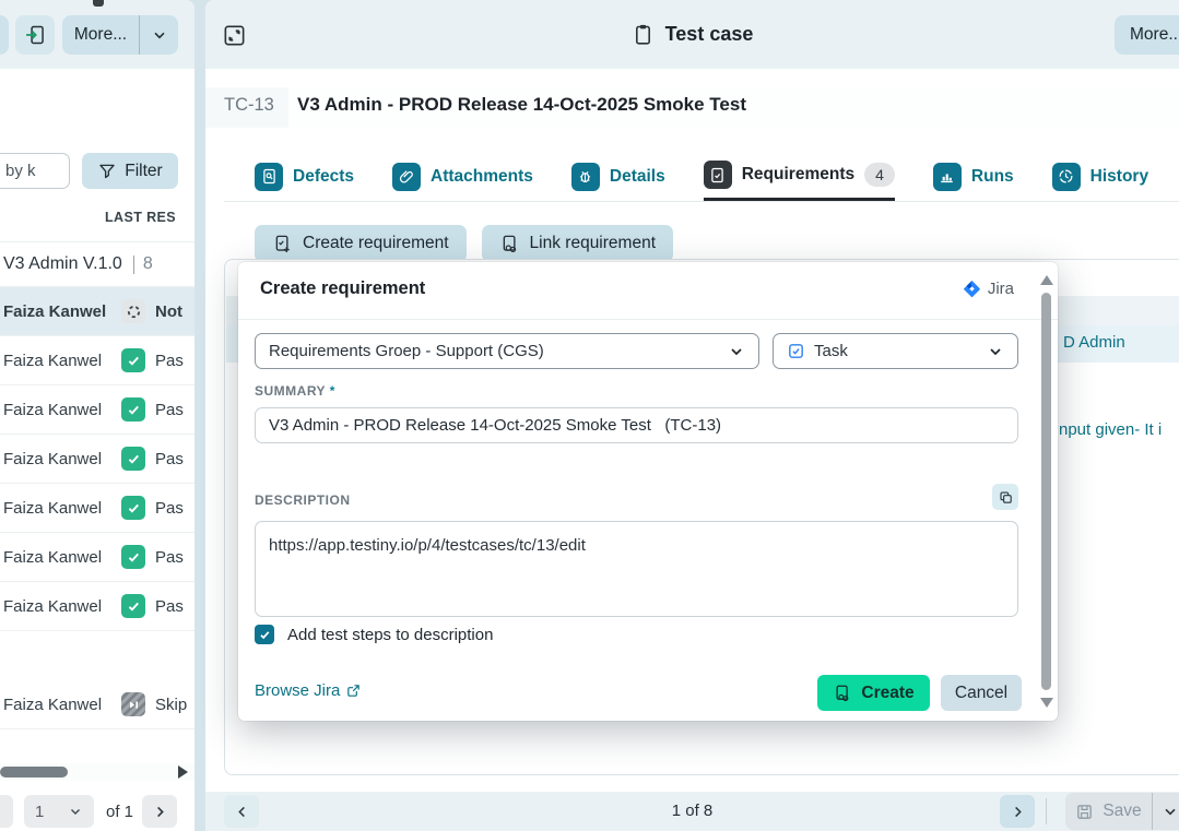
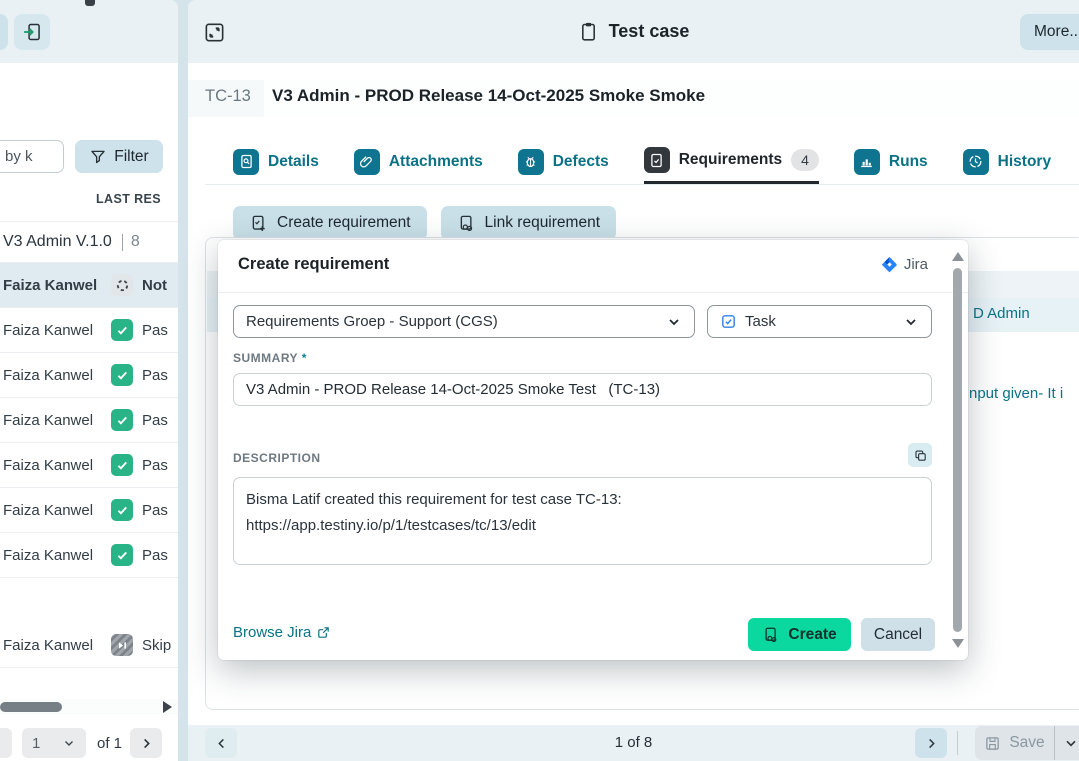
- More...
  by k
  Filter
  LAST RES
  V3 Admin V.1.0
  8
  Faiza Kanwel
  Not
  Faiza Kanwel
  Pas
  Faiza Kanwel
  Pas
  Faiza Kanwel
  Pas
  Faiza Kanwel
  Pas
  Faiza Kanwel
  Pas
  Faiza Kanwel
  Pas
  Faiza Kanwel
  Skip
  1
  of 1
  Test case
  More..
  TC-13
- V3 Admin - PROD Release 14-Oct-2025 Smoke Test
+ V3 Admin - PROD Release 14-Oct-2025 Smoke Smoke
- Defects
+ Details
  Attachments
- Details
+ Defects
  Requirements
  4
  Runs
  History
  Create requirement
  Link requirement
  D Admin
  nput given- It i
  1 of 8
  Save
  Create requirement
  Jira
  Requirements Groep - Support (CGS)
  Task
  SUMMARY *
  V3 Admin - PROD Release 14-Oct-2025 Smoke Test (TC-13)
  DESCRIPTION
+ Bisma Latif created this requirement for test case TC-13:
- https://app.testiny.io/p/4/testcases/tc/13/edit
+ https://app.testiny.io/p/1/testcases/tc/13/edit
- Add test steps to description
  Browse Jira
  Create
  Cancel
